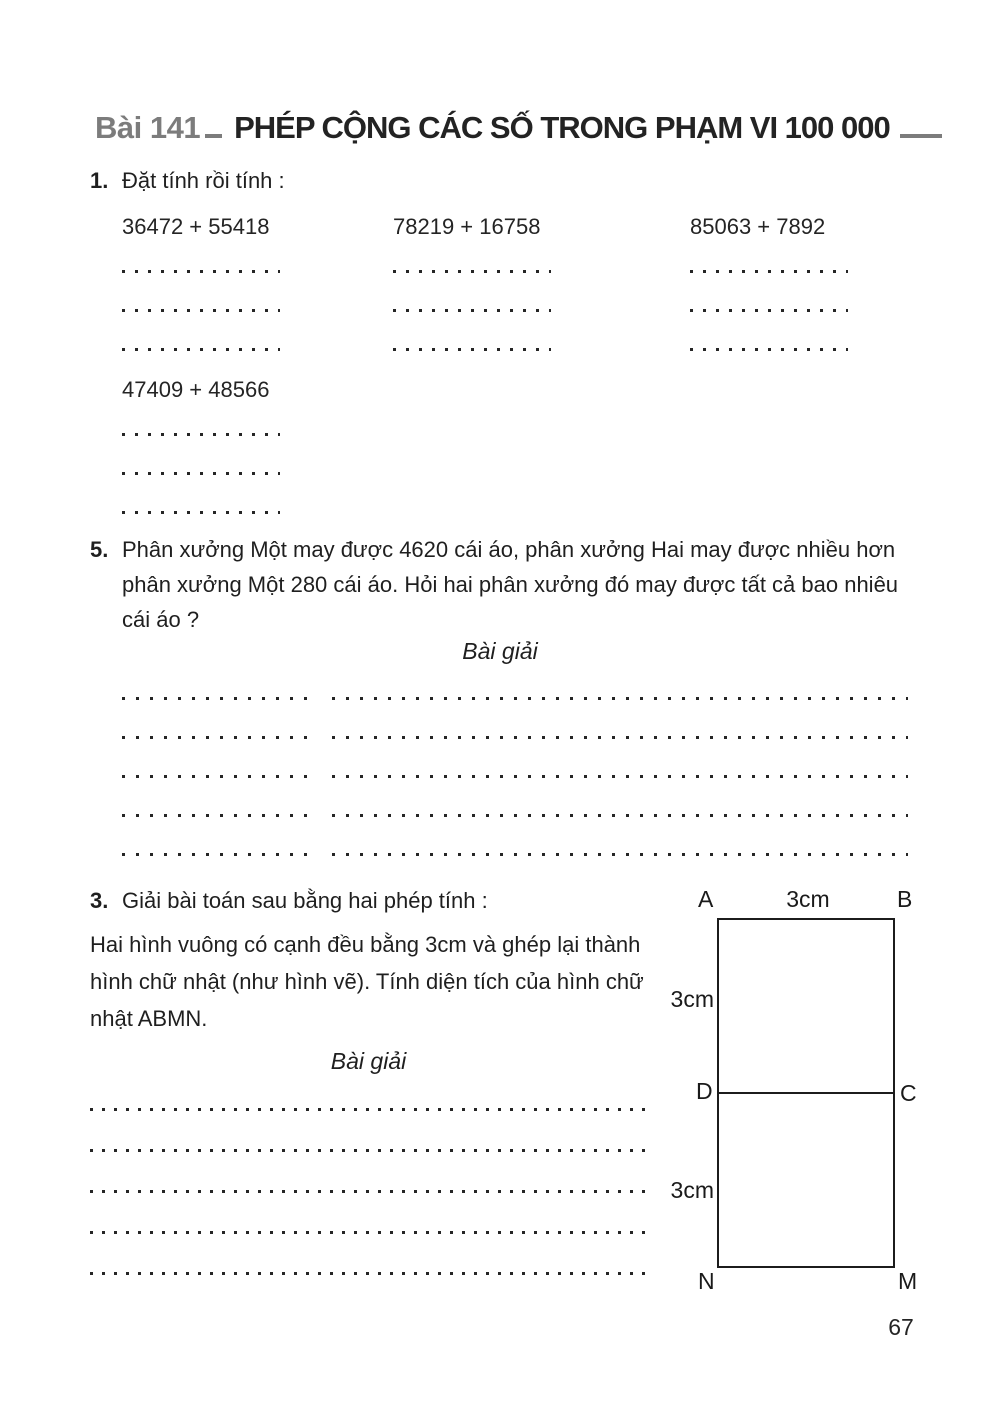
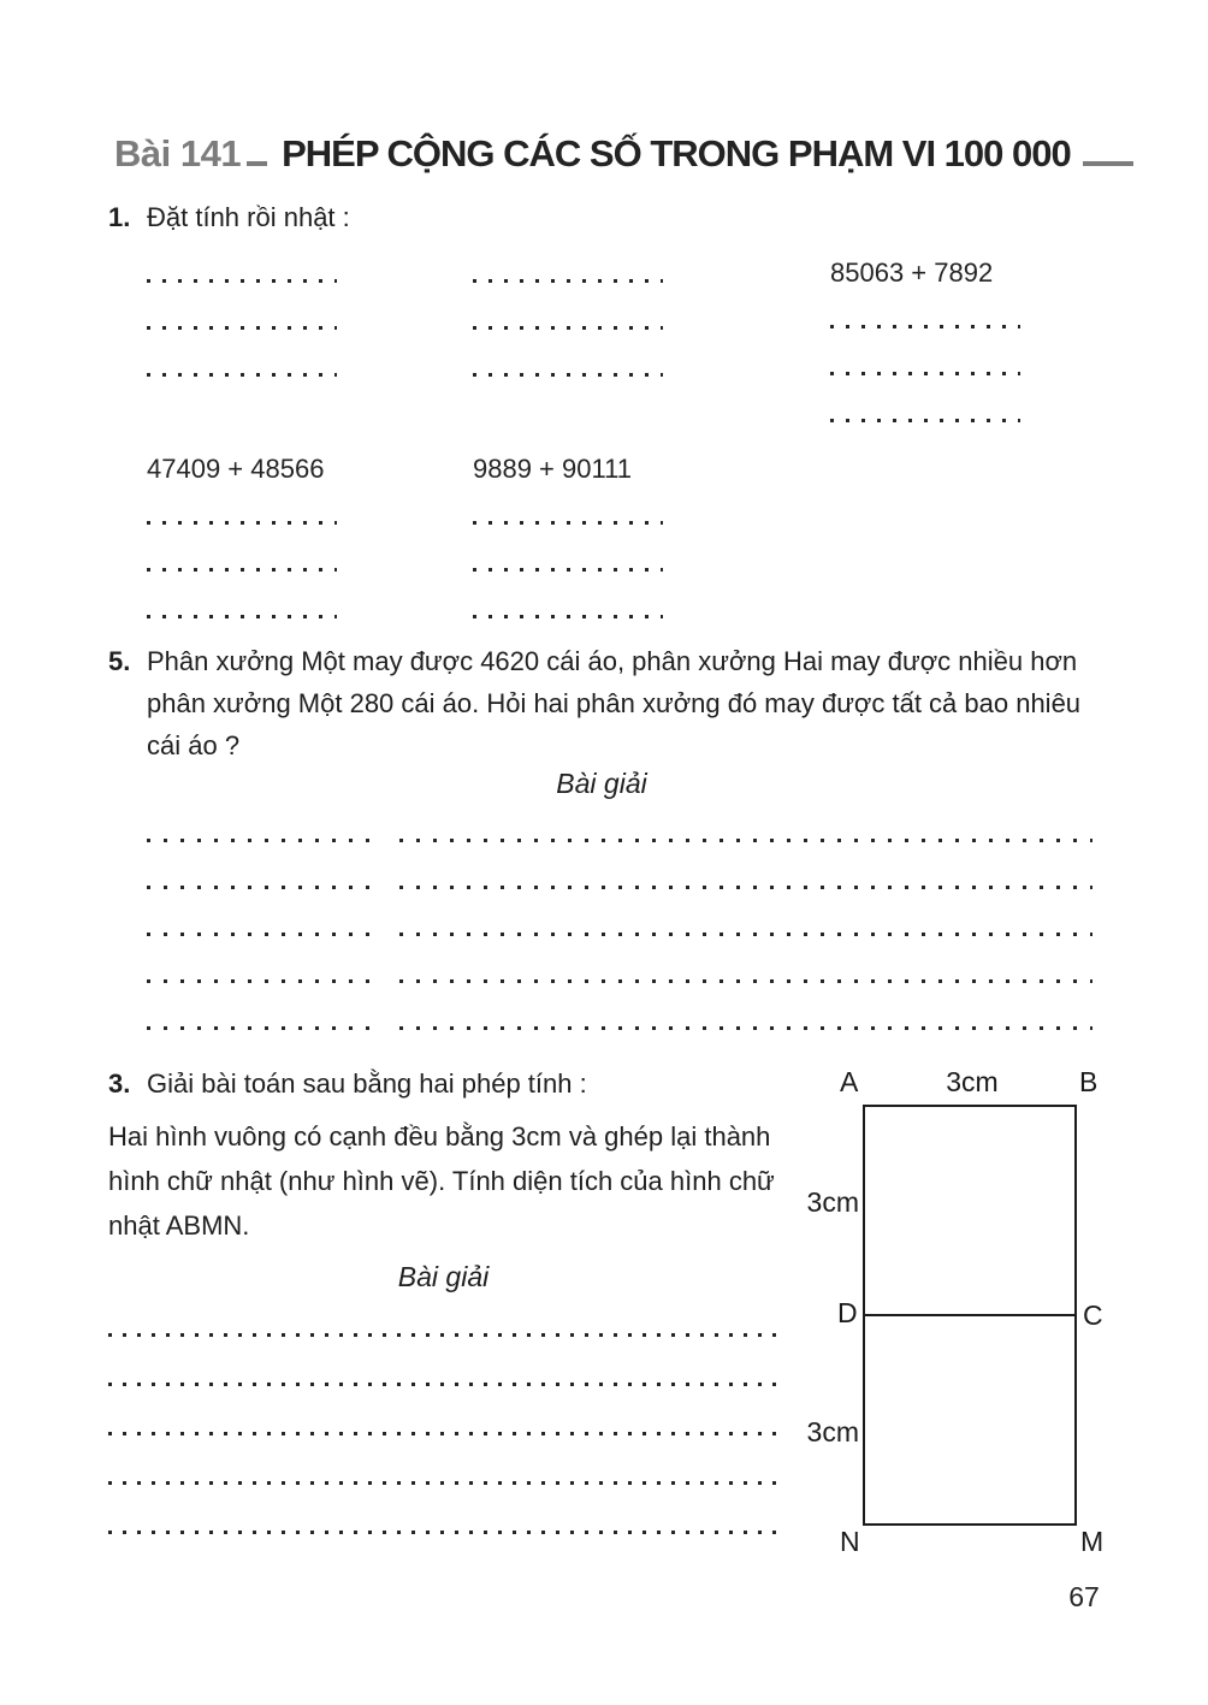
  Bài 141
  PHÉP CỘNG CÁC SỐ TRONG PHẠM VI 100 000
  1.
- Đặt tính rồi tính :
+ Đặt tính rồi nhật :
- 36472 + 55418
- 78219 + 16758
  85063 + 7892
  47409 + 48566
+ 9889 + 90111
  5.
  Phân xưởng Một may được 4620 cái áo, phân xưởng Hai may được nhiều hơn
  phân xưởng Một 280 cái áo. Hỏi hai phân xưởng đó may được tất cả bao nhiêu
  cái áo ?
  Bài giải
  3.
  Giải bài toán sau bằng hai phép tính :
  Hai hình vuông có cạnh đều bằng 3cm và ghép lại thành
  hình chữ nhật (như hình vẽ). Tính diện tích của hình chữ
  nhật ABMN.
  Bài giải
  A
  3cm
  B
  3cm
  D
  C
  3cm
  N
  M
  67
